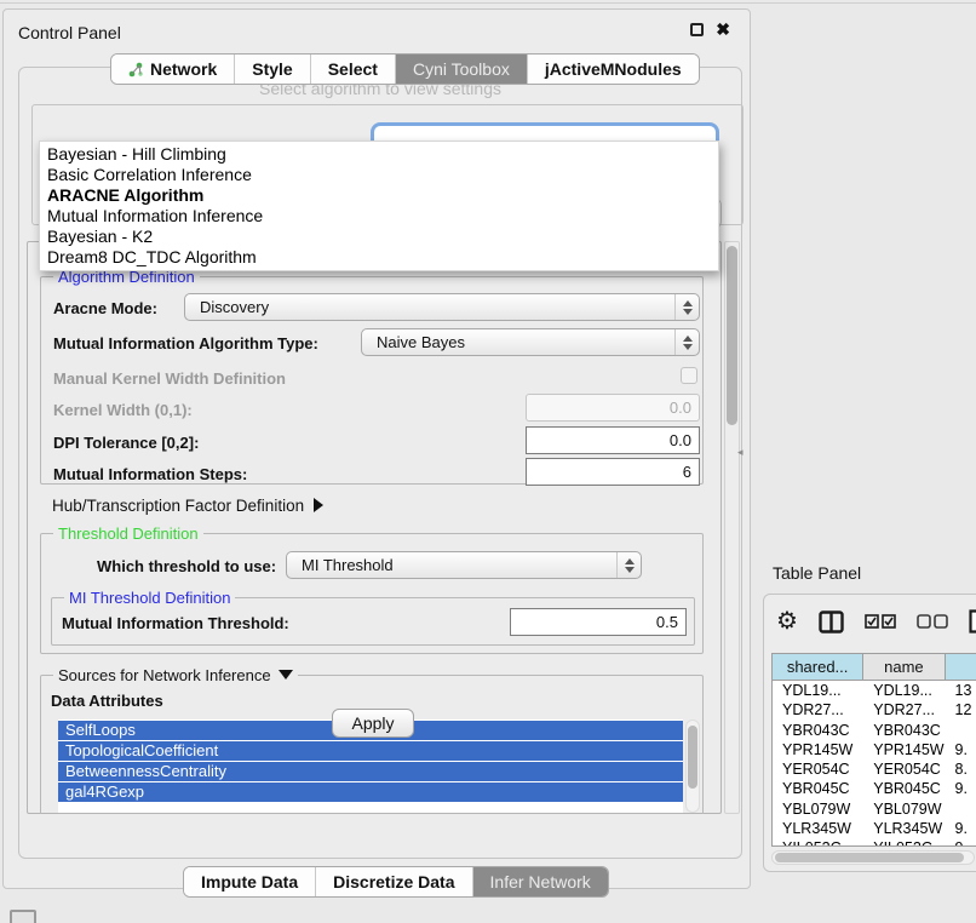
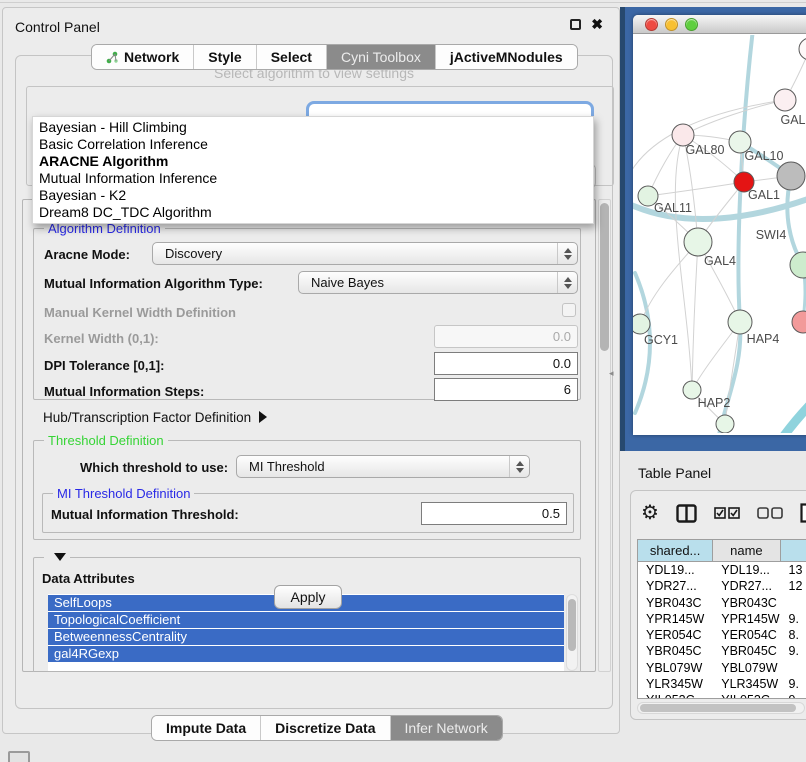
  Control Panel
  ✖
  Network
  Style
  Select
  Cyni Toolbox
  jActiveMNodules
  Select algorithm to view settings
  Bayesian - Hill Climbing
  Basic Correlation Inference
  ARACNE Algorithm
  Mutual Information Inference
  Bayesian - K2
  Dream8 DC_TDC Algorithm
  Algorithm Definition
  Aracne Mode:
  Discovery
  Mutual Information Algorithm Type:
  Naive Bayes
  Manual Kernel Width Definition
  Kernel Width (0,1):
  0.0
- DPI Tolerance [0,2]:
+ DPI Tolerance [0,1]:
  0.0
  Mutual Information Steps:
  6
  Hub/Transcription Factor Definition
  Threshold Definition
  Which threshold to use:
  MI Threshold
  MI Threshold Definition
  Mutual Information Threshold:
  0.5
- Sources for Network Inference
  Data Attributes
  SelfLoops
  TopologicalCoefficient
  BetweennessCentrality
  gal4RGexp
  Apply
  Impute Data
  Discretize Data
  Infer Network
  ◂
+ GAL
+ GAL80
+ GAL10
+ GAL1
+ GAL11
+ GAL4
+ SWI4
+ GCY1
+ HAP4
+ HAP2
  Table Panel
  ⚙
  shared...
  name
  YDL19...
  YDL19...
  13
  YDR27...
  YDR27...
  12
  YBR043C
  YBR043C
  YPR145W
  YPR145W
  9.
  YER054C
  YER054C
  8.
  YBR045C
  YBR045C
  9.
  YBL079W
  YBL079W
  YLR345W
  YLR345W
  9.
